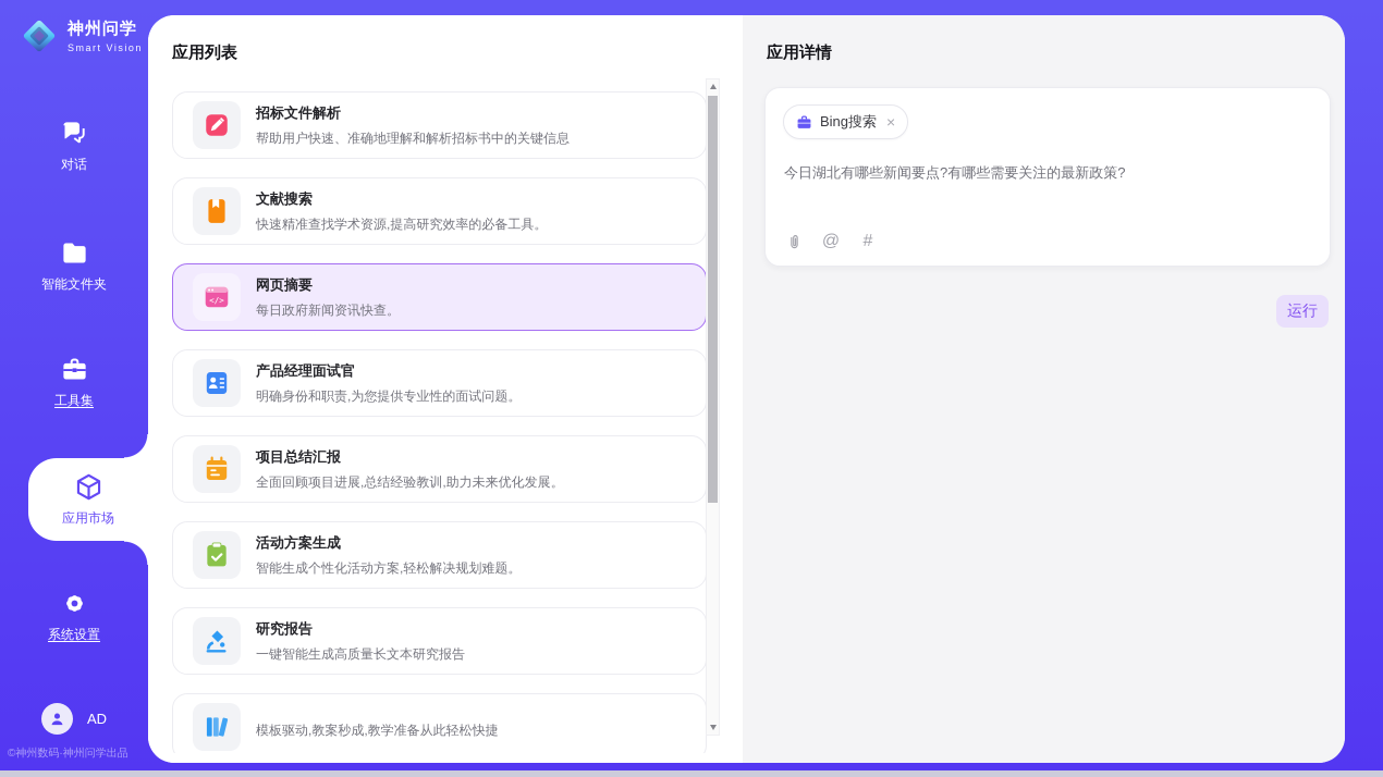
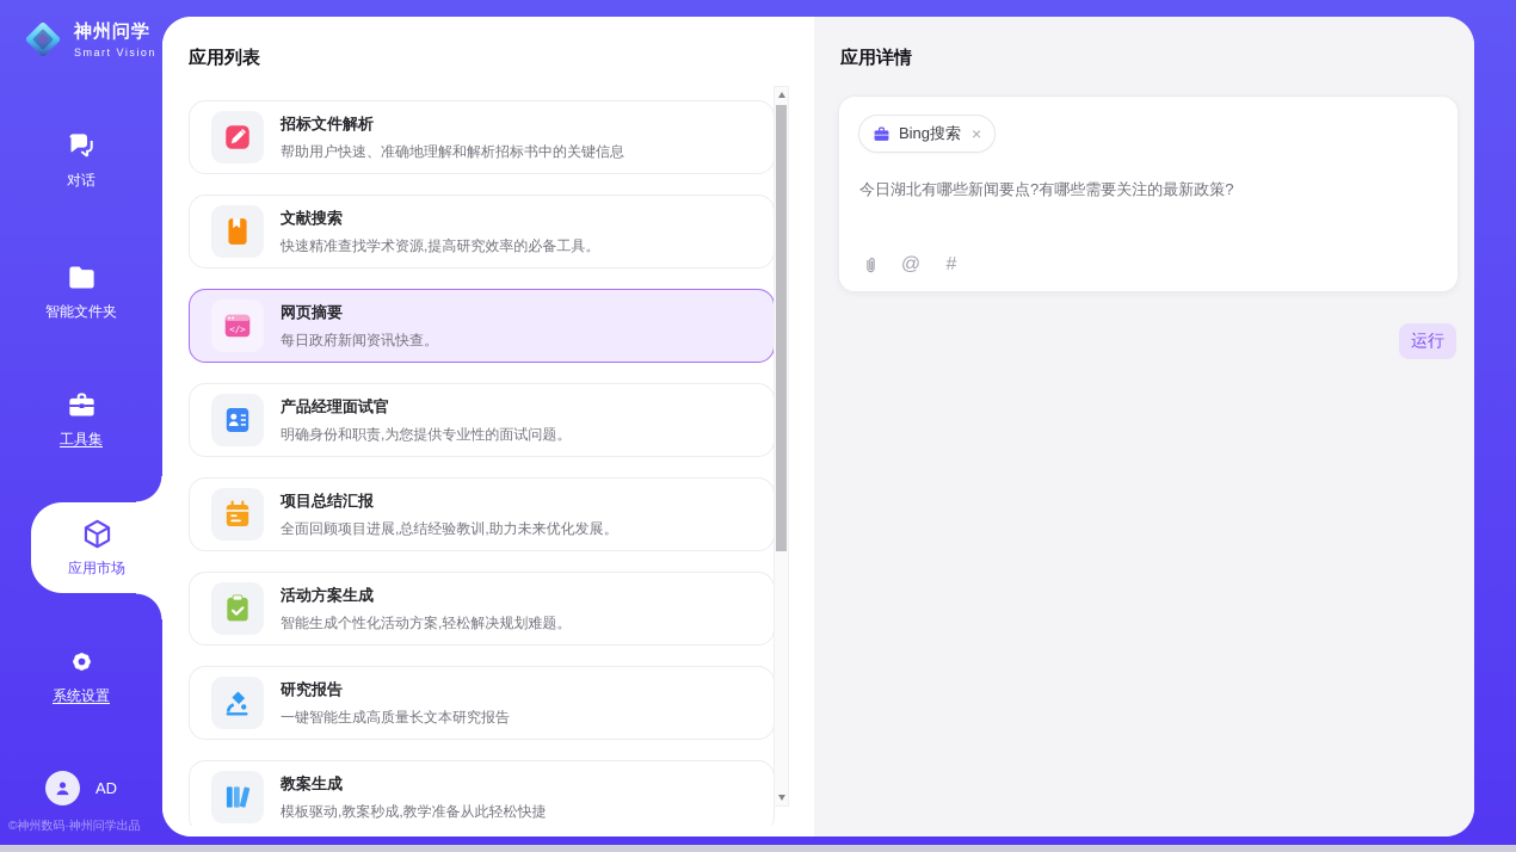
  神州问学
  Smart Vision
  对话
  智能文件夹
  工具集
  应用市场
  系统设置
  AD
  ©神州数码·神州问学出品
  应用列表
  招标文件解析
  帮助用户快速、准确地理解和解析招标书中的关键信息
  文献搜索
  快速精准查找学术资源,提高研究效率的必备工具。
  </>
  网页摘要
  每日政府新闻资讯快查。
  产品经理面试官
  明确身份和职责,为您提供专业性的面试问题。
  项目总结汇报
  全面回顾项目进展,总结经验教训,助力未来优化发展。
  活动方案生成
  智能生成个性化活动方案,轻松解决规划难题。
  研究报告
  一键智能生成高质量长文本研究报告
+ 教案生成
  模板驱动,教案秒成,教学准备从此轻松快捷
  应用详情
  Bing搜索
  ×
  今日湖北有哪些新闻要点?有哪些需要关注的最新政策?
  @
  #
  运行
